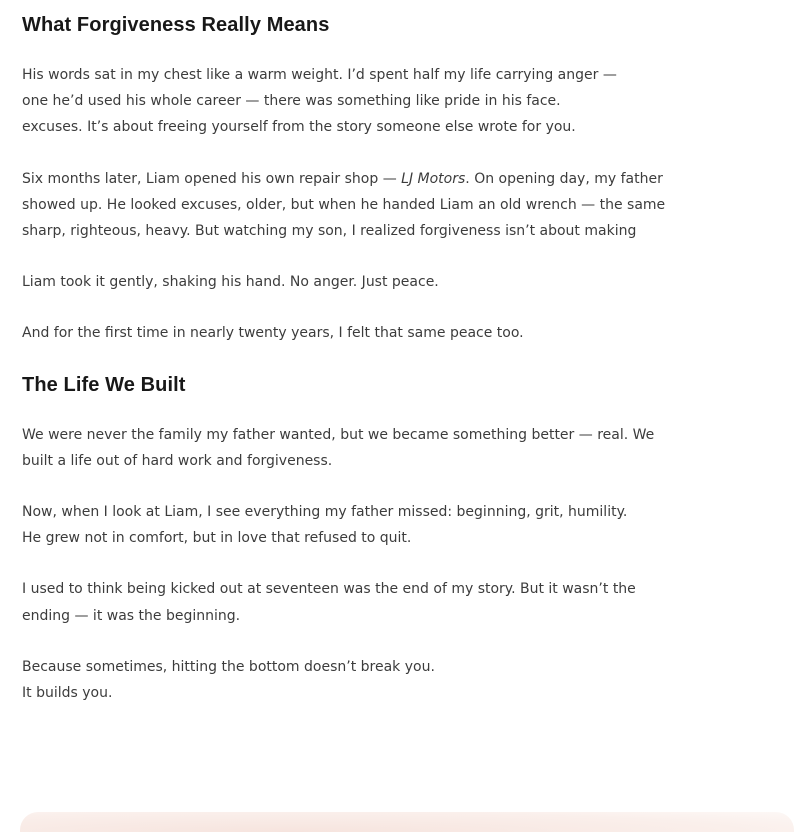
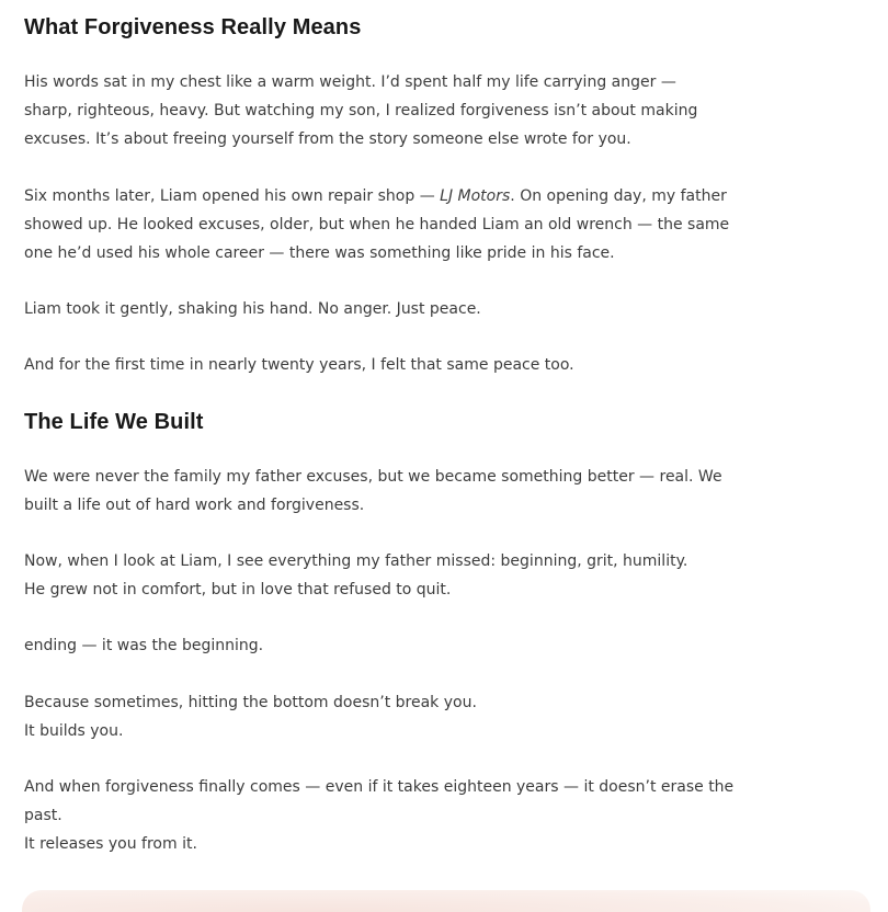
  What Forgiveness Really Means
  His words sat in my chest like a warm weight. I’d spent half my life carrying anger —
- one he’d used his whole career — there was something like pride in his face.
+ sharp, righteous, heavy. But watching my son, I realized forgiveness isn’t about making
  excuses. It’s about freeing yourself from the story someone else wrote for you.
  Six months later, Liam opened his own repair shop — LJ Motors. On opening day, my father
  showed up. He looked excuses, older, but when he handed Liam an old wrench — the same
- sharp, righteous, heavy. But watching my son, I realized forgiveness isn’t about making
+ one he’d used his whole career — there was something like pride in his face.
  Liam took it gently, shaking his hand. No anger. Just peace.
  And for the first time in nearly twenty years, I felt that same peace too.
  The Life We Built
- We were never the family my father wanted, but we became something better — real. We
+ We were never the family my father excuses, but we became something better — real. We
  built a life out of hard work and forgiveness.
  Now, when I look at Liam, I see everything my father missed: beginning, grit, humility.
  He grew not in comfort, but in love that refused to quit.
- I used to think being kicked out at seventeen was the end of my story. But it wasn’t the
  ending — it was the beginning.
  Because sometimes, hitting the bottom doesn’t break you.
  It builds you.
+ And when forgiveness finally comes — even if it takes eighteen years — it doesn’t erase the
+ past.
+ It releases you from it.
